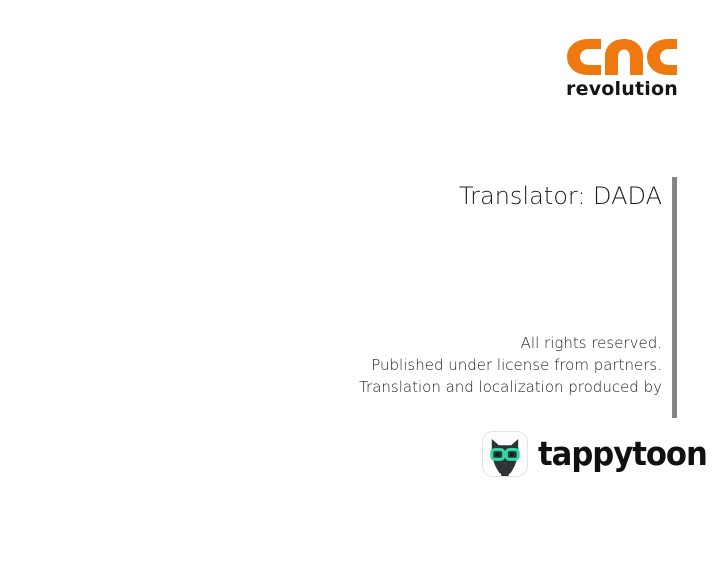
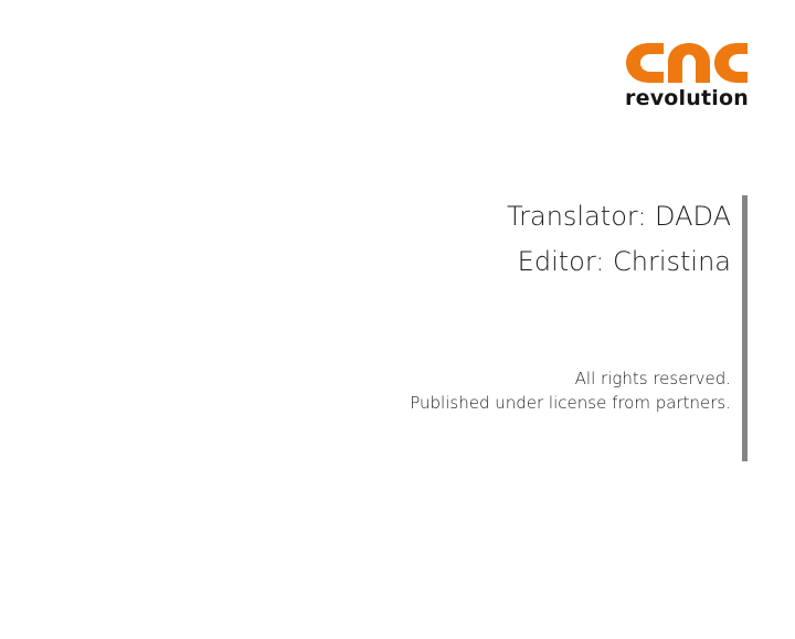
  revolution
  Translator: DADA
+ Editor: Christina
  All rights reserved.
  Published under license from partners.
- Translation and localization produced by
- tappytoon
